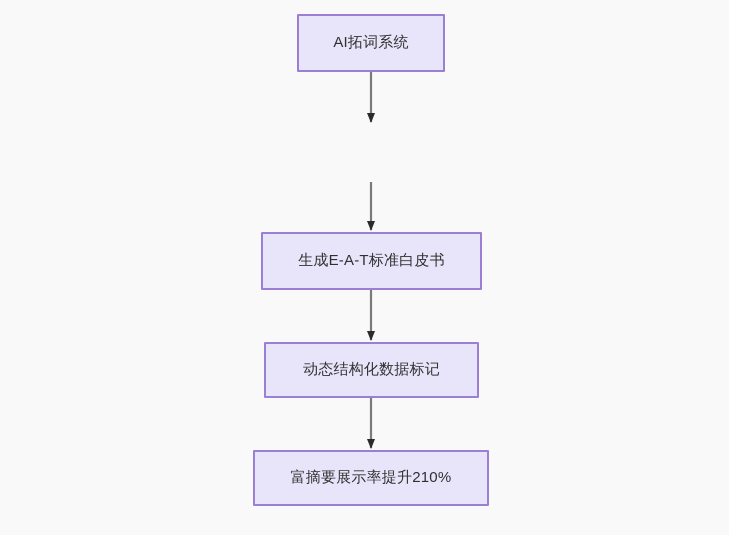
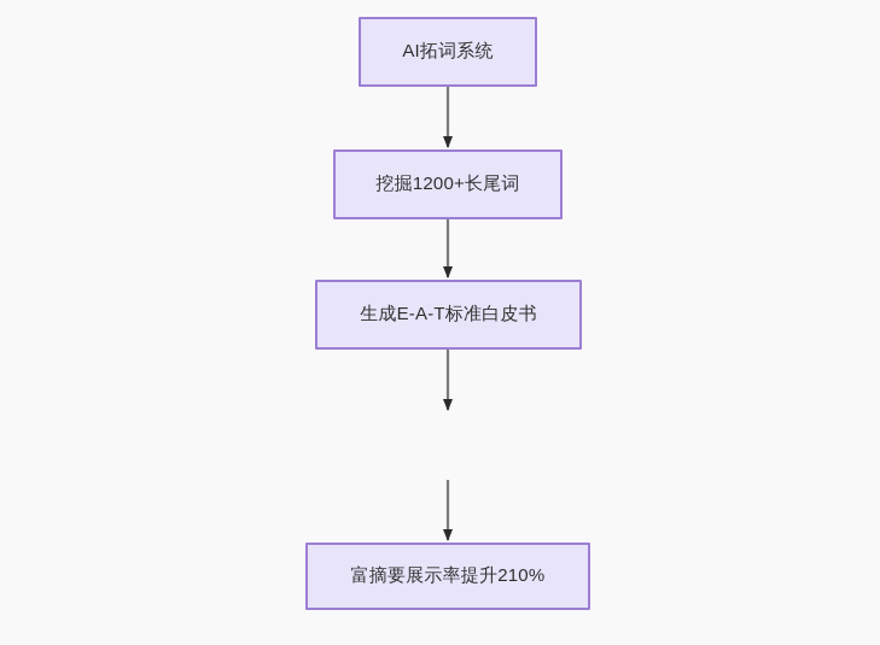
  AI拓词系统
+ 挖掘1200+长尾词
  生成E-A-T标准白皮书
- 动态结构化数据标记
  富摘要展示率提升210%
